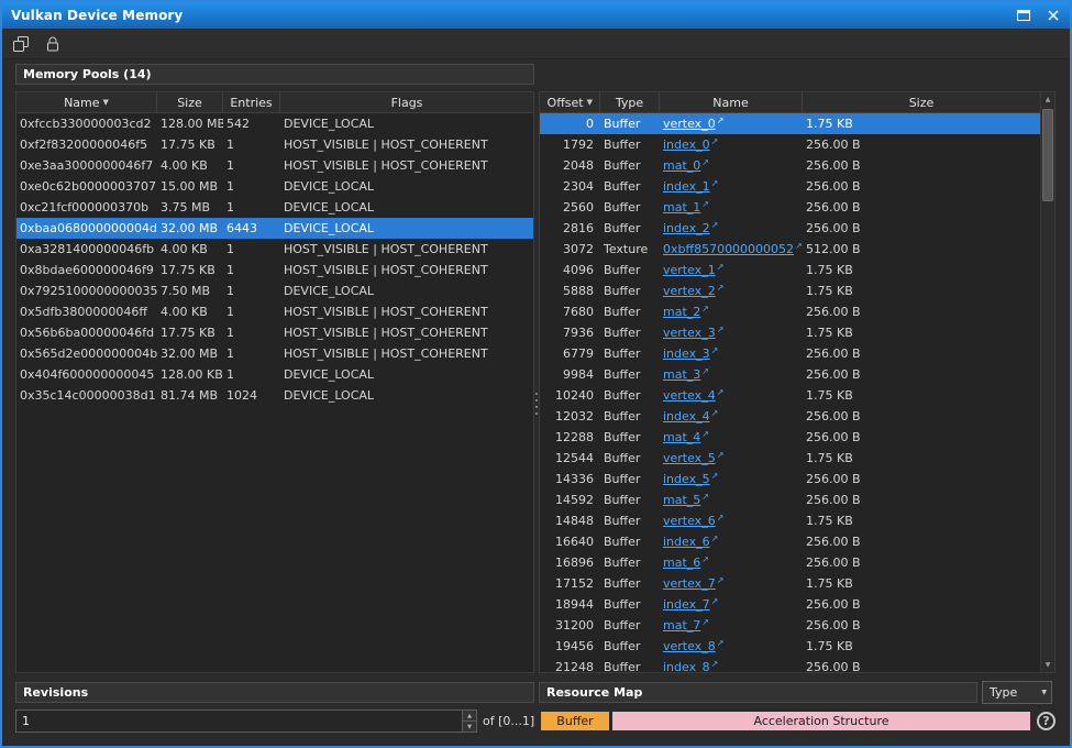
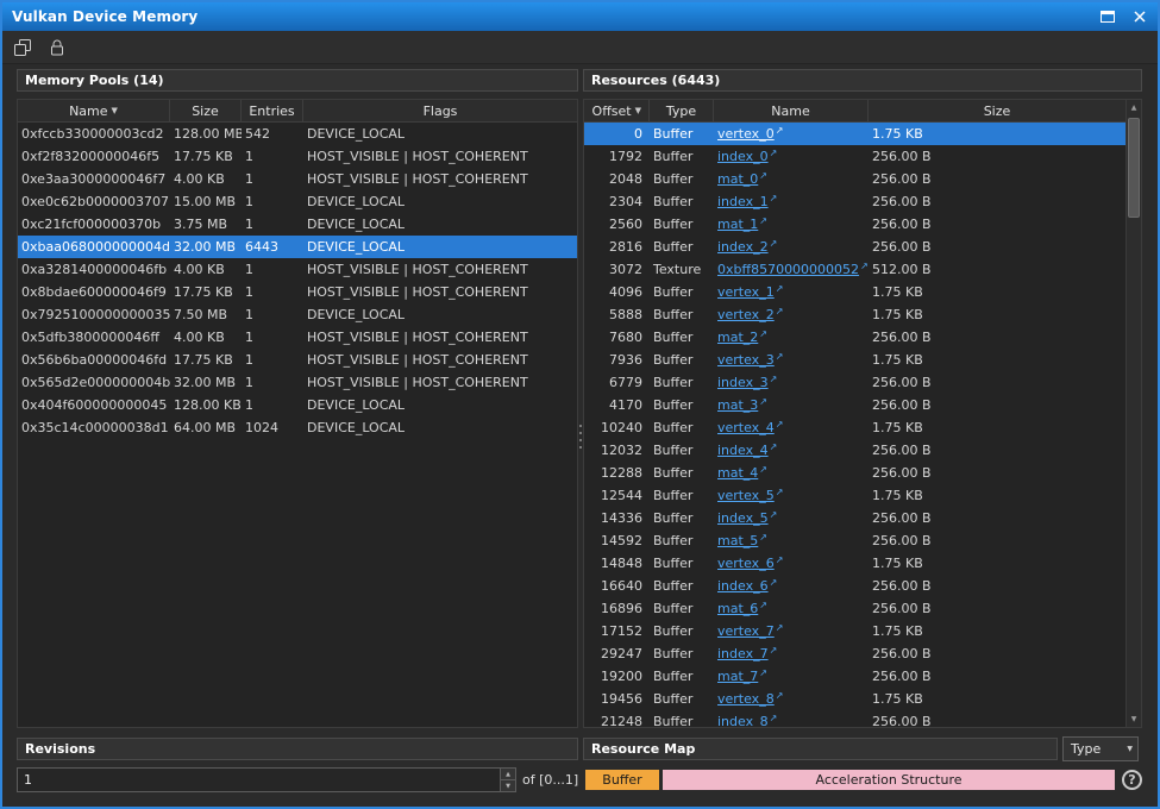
  Vulkan Device Memory
  Memory Pools (14)
+ Resources (6443)
  Name
  ▼
  Size
  Entries
  Flags
  0xfccb330000003cd2
  128.00 MB
  542
  DEVICE_LOCAL
  0xf2f83200000046f5
  17.75 KB
  1
  HOST_VISIBLE | HOST_COHERENT
  0xe3aa3000000046f7
  4.00 KB
  1
  HOST_VISIBLE | HOST_COHERENT
  0xe0c62b0000003707
  15.00 MB
  1
  DEVICE_LOCAL
  0xc21fcf000000370b
  3.75 MB
  1
  DEVICE_LOCAL
  0xbaa068000000004d
  32.00 MB
  6443
  DEVICE_LOCAL
  0xa3281400000046fb
  4.00 KB
  1
  HOST_VISIBLE | HOST_COHERENT
  0x8bdae600000046f9
  17.75 KB
  1
  HOST_VISIBLE | HOST_COHERENT
  0x7925100000000035
  7.50 MB
  1
  DEVICE_LOCAL
  0x5dfb3800000046ff
  4.00 KB
  1
  HOST_VISIBLE | HOST_COHERENT
  0x56b6ba00000046fd
  17.75 KB
  1
  HOST_VISIBLE | HOST_COHERENT
  0x565d2e000000004b
  32.00 MB
  1
  HOST_VISIBLE | HOST_COHERENT
  0x404f600000000045
  128.00 KB
  1
  DEVICE_LOCAL
  0x35c14c00000038d1
- 81.74 MB
+ 64.00 MB
  1024
  DEVICE_LOCAL
  Offset
  ▼
  Type
  Name
  Size
  0
  Buffer
  vertex_0
  ↗
  1.75 KB
  1792
  Buffer
  index_0
  ↗
  256.00 B
  2048
  Buffer
  mat_0
  ↗
  256.00 B
  2304
  Buffer
  index_1
  ↗
  256.00 B
  2560
  Buffer
  mat_1
  ↗
  256.00 B
  2816
  Buffer
  index_2
  ↗
  256.00 B
  3072
  Texture
  0xbff8570000000052
  ↗
  512.00 B
  4096
  Buffer
  vertex_1
  ↗
  1.75 KB
  5888
  Buffer
  vertex_2
  ↗
  1.75 KB
  7680
  Buffer
  mat_2
  ↗
  256.00 B
  7936
  Buffer
  vertex_3
  ↗
  1.75 KB
  6779
  Buffer
  index_3
  ↗
  256.00 B
- 9984
+ 4170
  Buffer
  mat_3
  ↗
  256.00 B
  10240
  Buffer
  vertex_4
  ↗
  1.75 KB
  12032
  Buffer
  index_4
  ↗
  256.00 B
  12288
  Buffer
  mat_4
  ↗
  256.00 B
  12544
  Buffer
  vertex_5
  ↗
  1.75 KB
  14336
  Buffer
  index_5
  ↗
  256.00 B
  14592
  Buffer
  mat_5
  ↗
  256.00 B
  14848
  Buffer
  vertex_6
  ↗
  1.75 KB
  16640
  Buffer
  index_6
  ↗
  256.00 B
  16896
  Buffer
  mat_6
  ↗
  256.00 B
  17152
  Buffer
  vertex_7
  ↗
  1.75 KB
- 18944
+ 29247
  Buffer
  index_7
  ↗
  256.00 B
- 31200
+ 19200
  Buffer
  mat_7
  ↗
  256.00 B
  19456
  Buffer
  vertex_8
  ↗
  1.75 KB
  21248
  Buffer
  index_8
  ↗
  256.00 B
  Revisions
  1
  of [0...1]
  Resource Map
  Type
  Buffer
  Acceleration Structure
  ?
